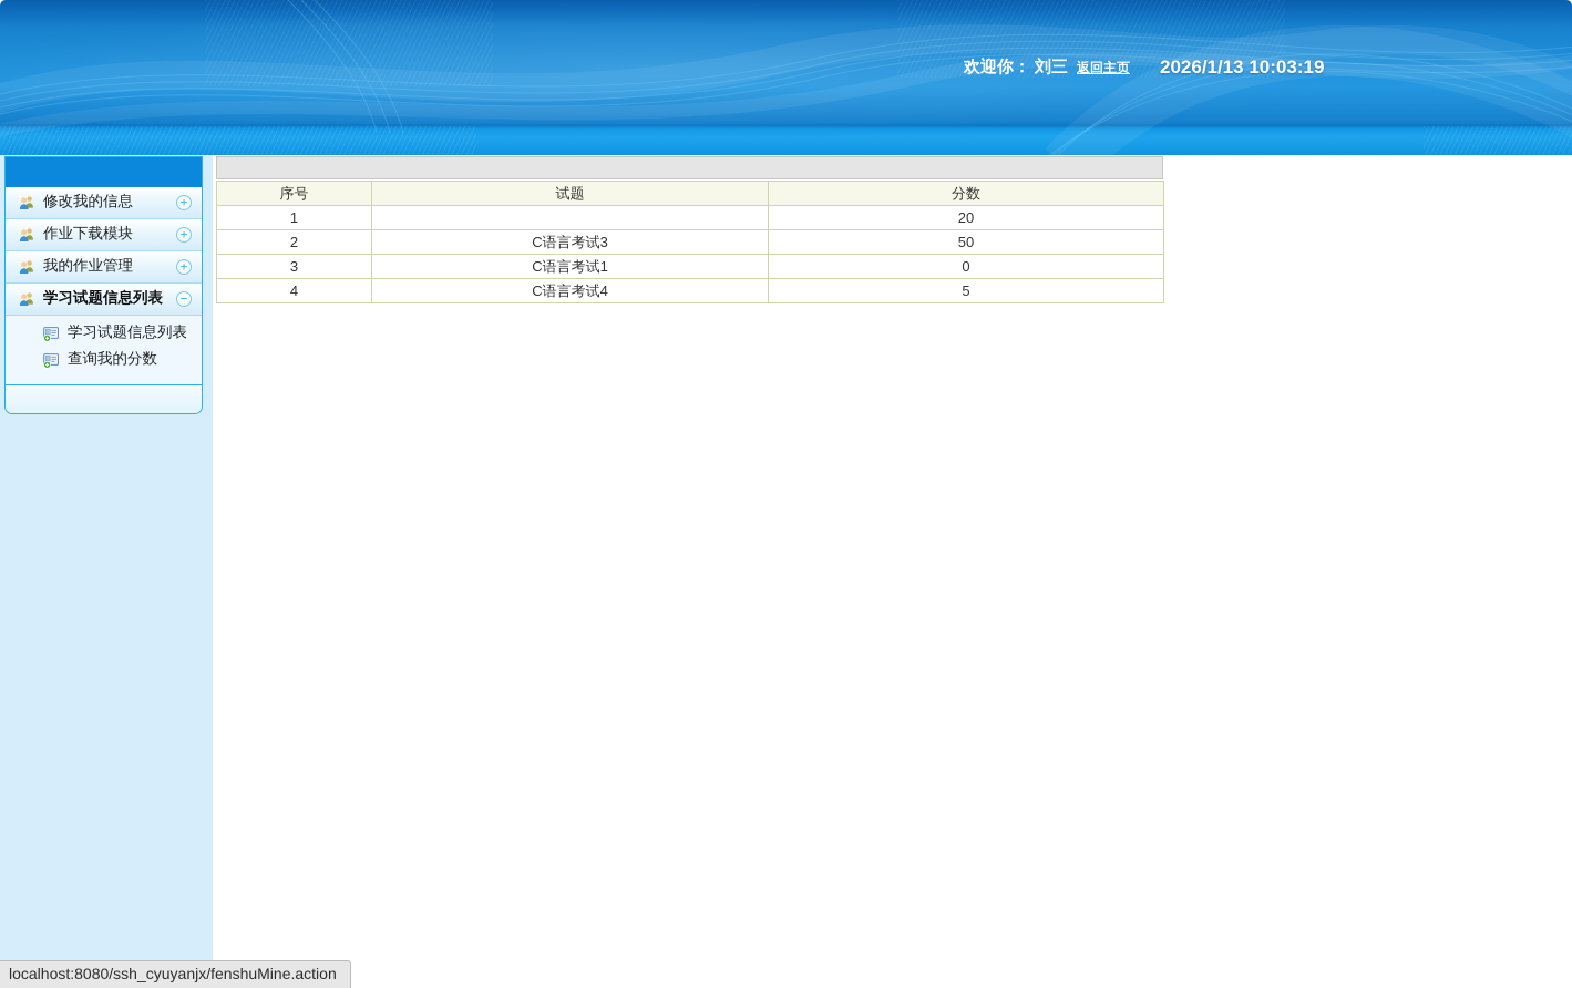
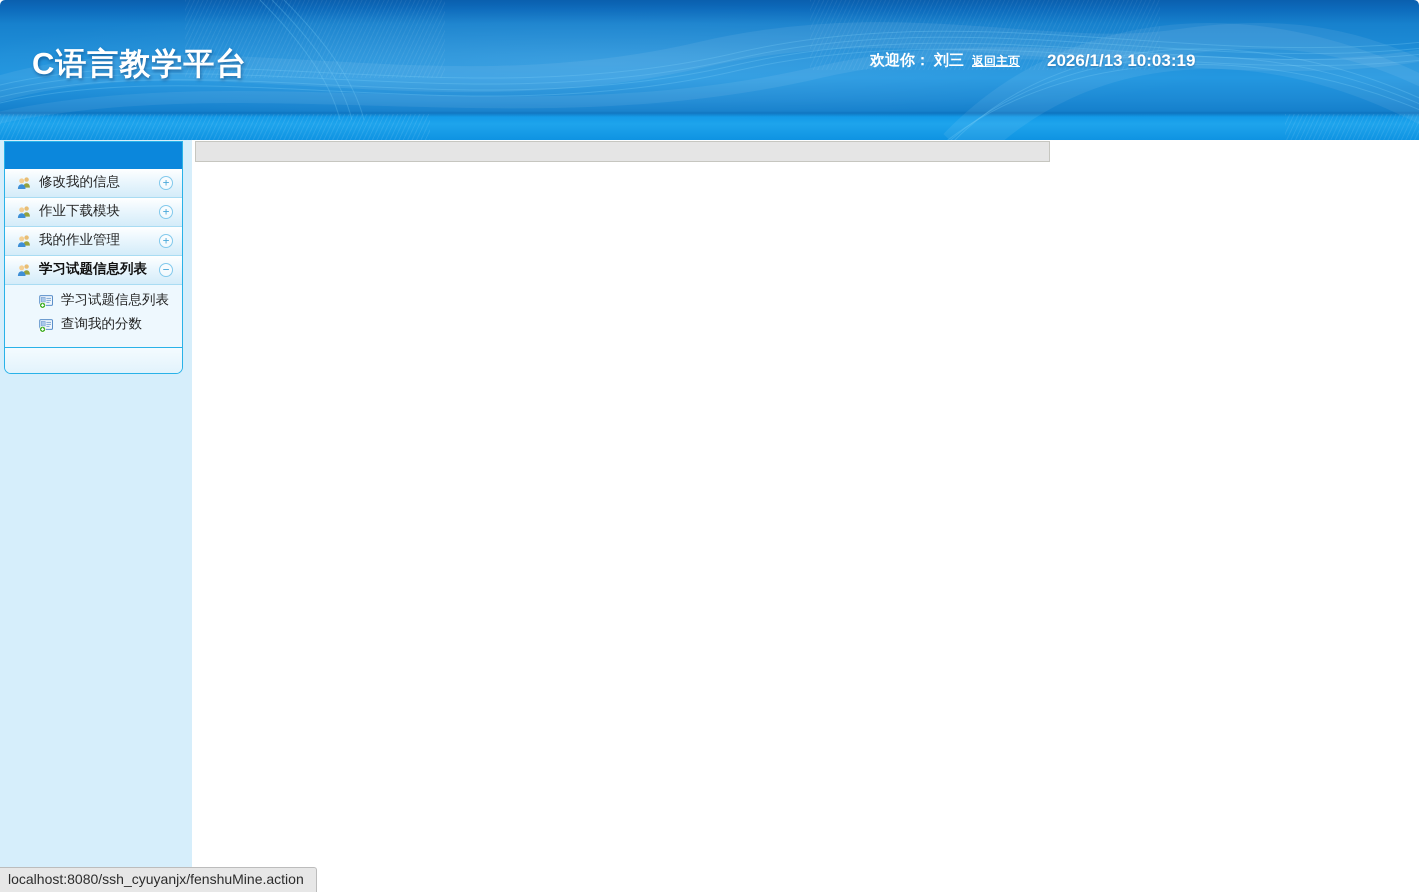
+ C语言教学平台
  欢迎你：
  刘三
  返回主页
  2026/1/13 10:03:19
  修改我的信息
  +
  作业下载模块
  +
  我的作业管理
  +
  学习试题信息列表
  −
  学习试题信息列表
  查询我的分数
- 序号	试题	分数
- 1		20
- 2	C语言考试3	50
- 3	C语言考试1	0
- 4	C语言考试4	5
  localhost:8080/ssh_cyuyanjx/fenshuMine.action
